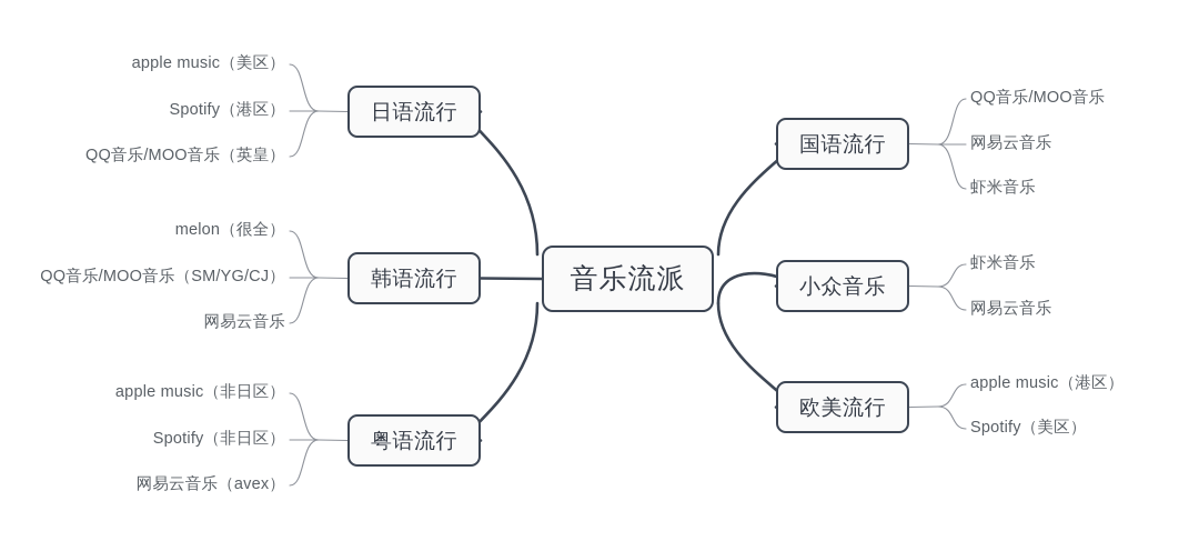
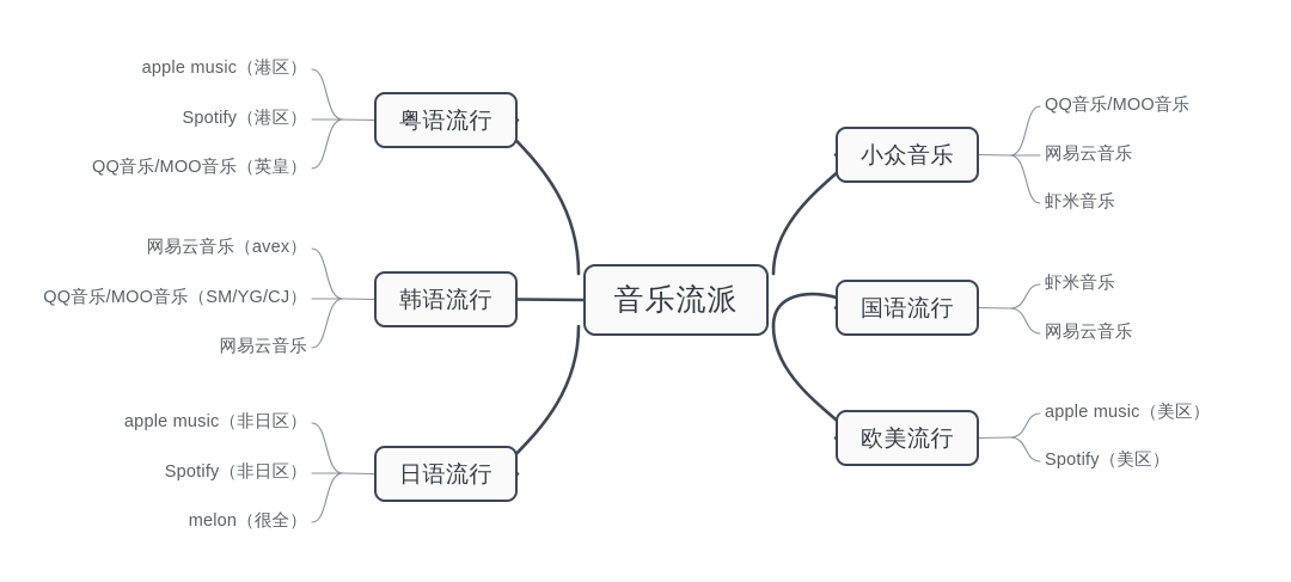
  音乐流派
- 日语流行
+ 粤语流行
- apple music（美区）
+ apple music（港区）
  Spotify（港区）
  QQ音乐/MOO音乐（英皇）
  韩语流行
- melon（很全）
+ 网易云音乐（avex）
  QQ音乐/MOO音乐（SM/YG/CJ）
  网易云音乐
- 粤语流行
+ 日语流行
  apple music（非日区）
  Spotify（非日区）
- 网易云音乐（avex）
+ melon（很全）
- 国语流行
+ 小众音乐
  QQ音乐/MOO音乐
  网易云音乐
  虾米音乐
- 小众音乐
+ 国语流行
  虾米音乐
  网易云音乐
  欧美流行
- apple music（港区）
+ apple music（美区）
  Spotify（美区）
